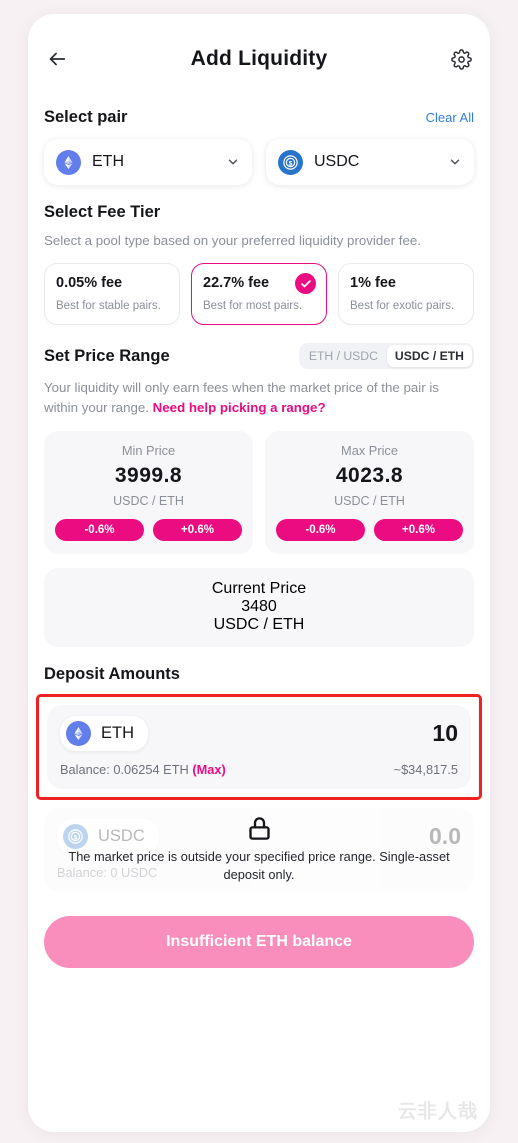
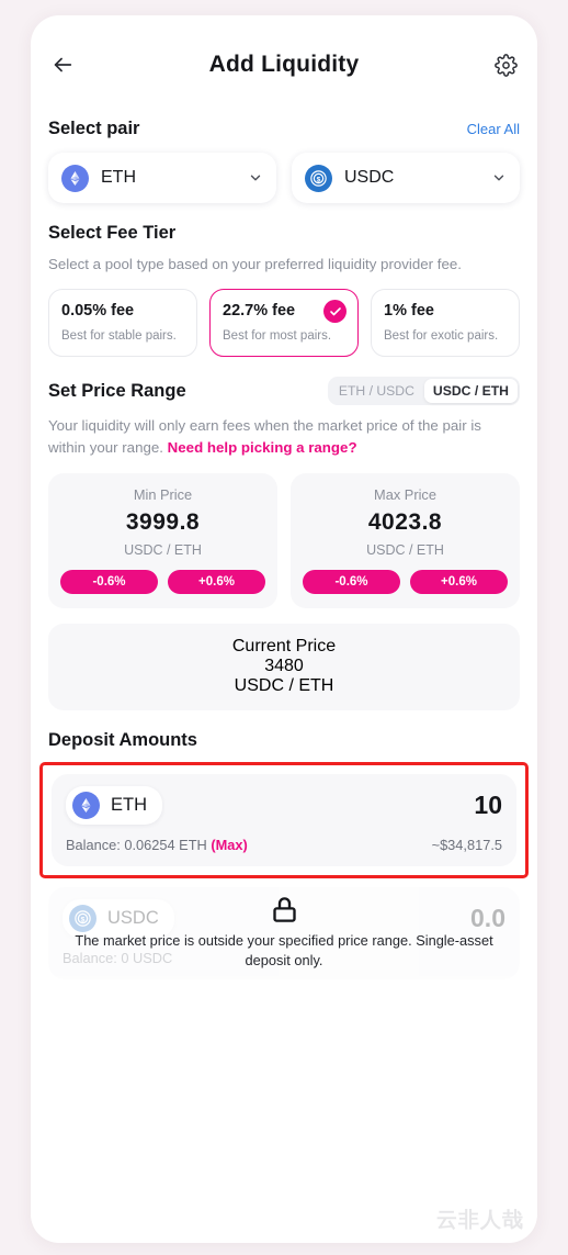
  Add Liquidity
  Select pair
  Clear All
  ETH
  USDC
  Select Fee Tier
  Select a pool type based on your preferred liquidity provider fee.
  0.05% fee
  Best for stable pairs.
  22.7% fee
  Best for most pairs.
  1% fee
  Best for exotic pairs.
  Set Price Range
  ETH / USDC
  USDC / ETH
  Your liquidity will only earn fees when the market price of the pair is within your range. Need help picking a range?
  Min Price
  3999.8
  USDC / ETH
  -0.6%
  +0.6%
  Max Price
  4023.8
  USDC / ETH
  -0.6%
  +0.6%
  Current Price
  3480
  USDC / ETH
  Deposit Amounts
  ETH
  10
  Balance: 0.06254 ETH (Max)
  ~$34,817.5
  USDC
  0.0
  Balance: 0 USDC
  The market price is outside your specified price range. Single-asset deposit only.
- Insufficient ETH balance
  云非人哉
